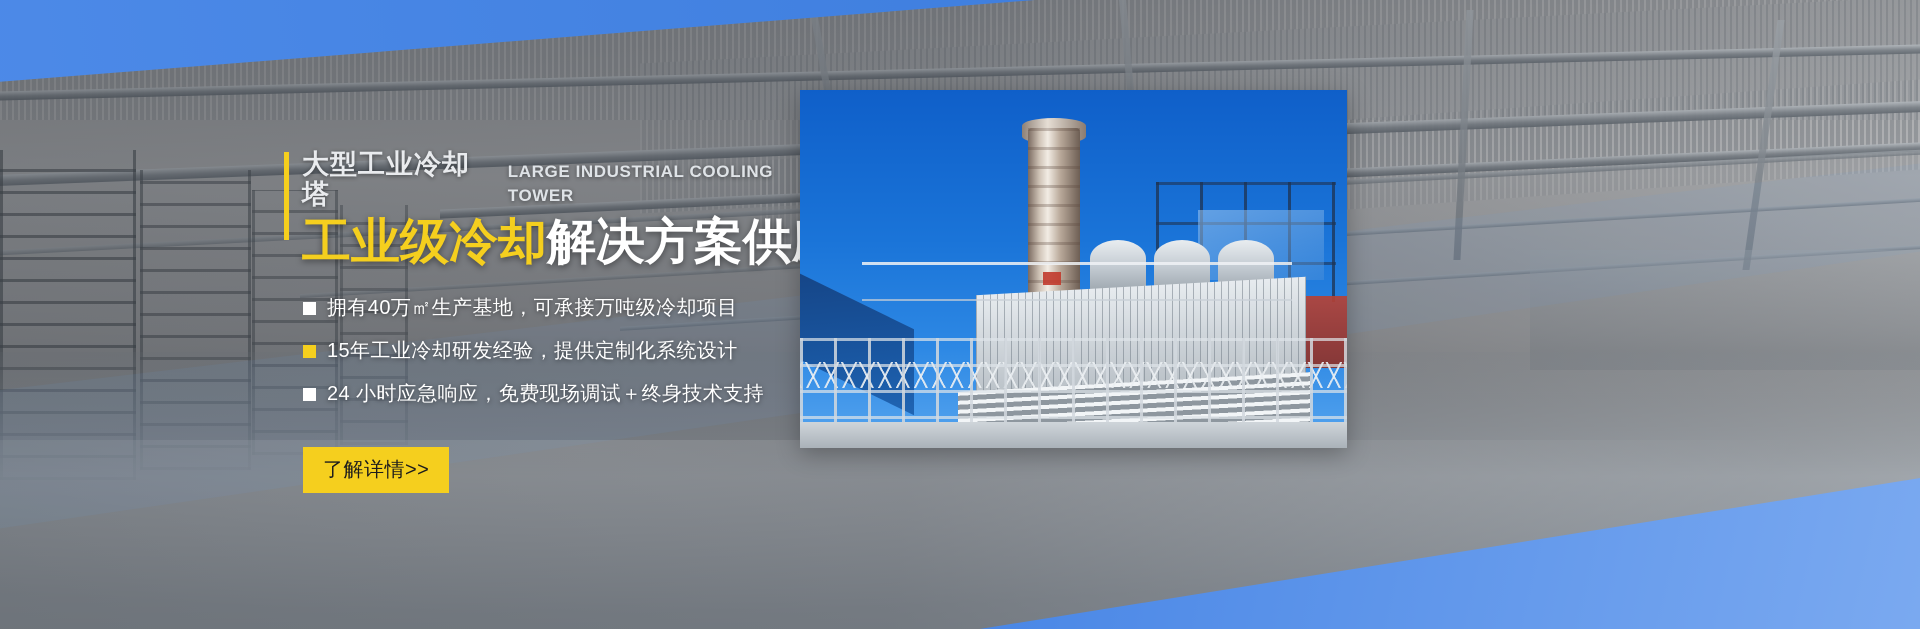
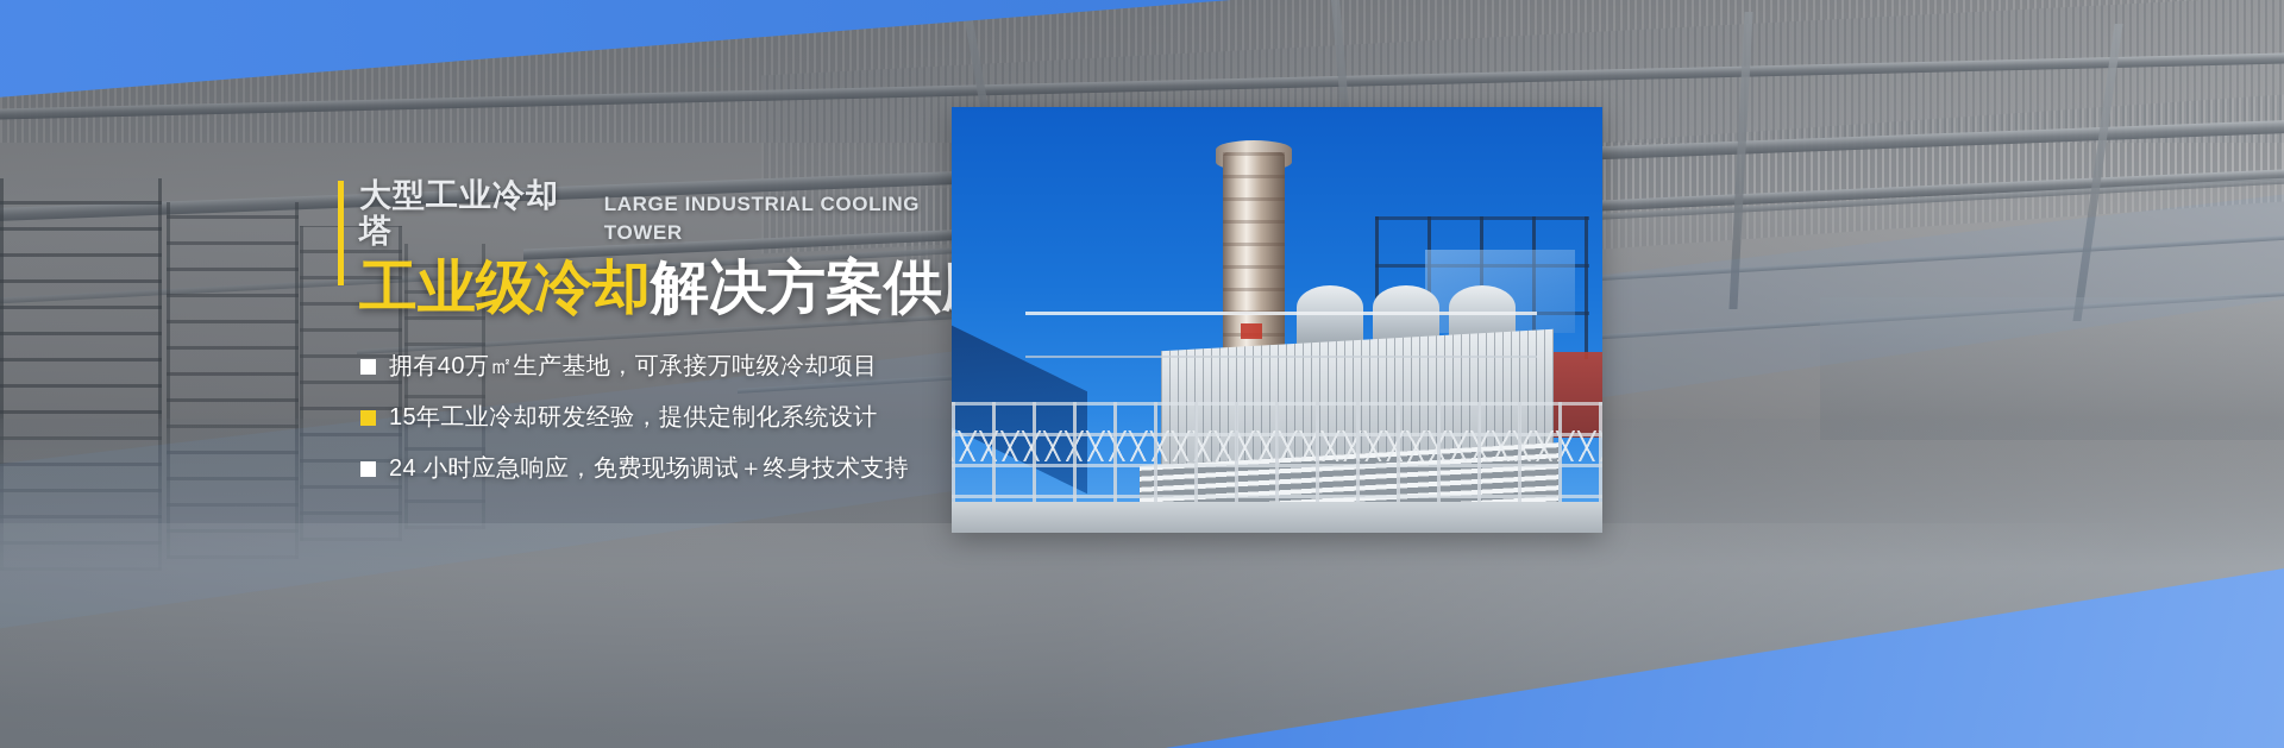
  大型工业冷却塔
  LARGE INDUSTRIAL COOLING TOWER
  工业级冷却解决方案供
  拥有40万㎡生产基地，可承接万吨级冷却项目
  15年工业冷却研发经验，提供定制化系统设计
  24 小时应急响应，免费现场调试＋终身技术支持
- 了解详情>>
